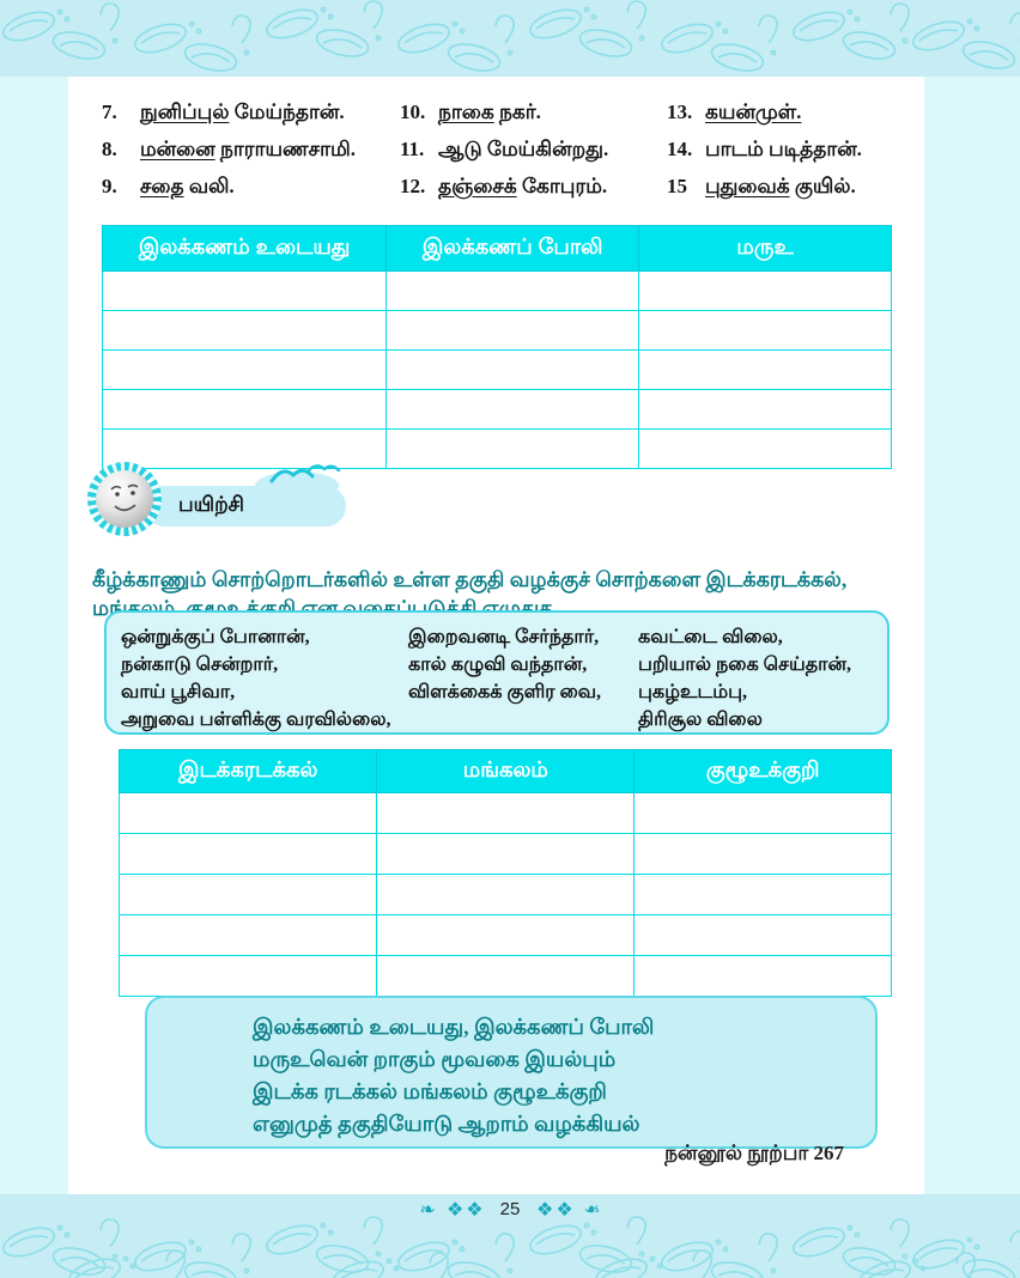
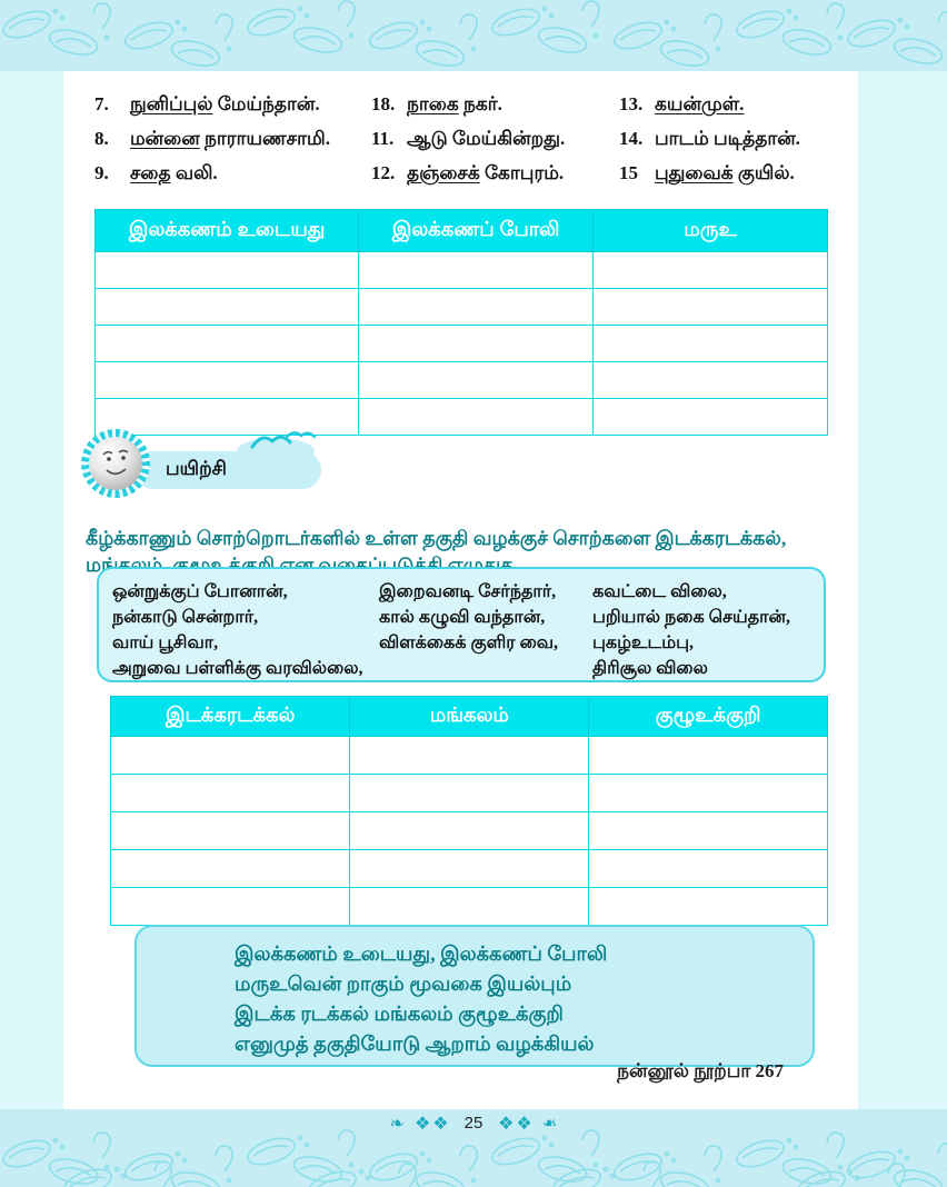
  ❧ ❖❖
  25
  7.
  நுனிப்புல் மேய்ந்தான்.
  8.
  மன்னை நாராயணசாமி.
  9.
  சதை வலி.
- 10.
+ 18.
  நாகை நகர்.
  11.
  ஆடு மேய்கின்றது.
  12.
  தஞ்சைக் கோபுரம்.
  13.
  கயன்முள்.
  14.
  பாடம் படித்தான்.
  15
  புதுவைக் குயில்.
  இலக்கணம் உடையது	இலக்கணப் போலி	மருஉ
  பயிற்சி
  கீழ்க்காணும் சொற்றொடர்களில் உள்ள தகுதி வழக்குச் சொற்களை இடக்கரடக்கல், மங்கலம், குழூஉக்குறி என வகைப்படுத்தி எழுதுக.
  ஒன்றுக்குப் போனான்,
  நன்காடு சென்றார்,
  வாய் பூசிவா,
  அறுவை பள்ளிக்கு வரவில்லை,
  இறைவனடி சேர்ந்தார்,
  கால் கழுவி வந்தான்,
  விளக்கைக் குளிர வை,
  கவட்டை விலை,
  பறியால் நகை செய்தான்,
  புகழ்உடம்பு,
  திரிசூல விலை
  இடக்கரடக்கல்	மங்கலம்	குழூஉக்குறி
  இலக்கணம் உடையது, இலக்கணப் போலி
  மருஉவென் றாகும் மூவகை இயல்பும்
  இடக்க ரடக்கல் மங்கலம் குழூஉக்குறி
  எனுமுத் தகுதியோடு ஆறாம் வழக்கியல்
  நன்னூல் நூற்பா 267
